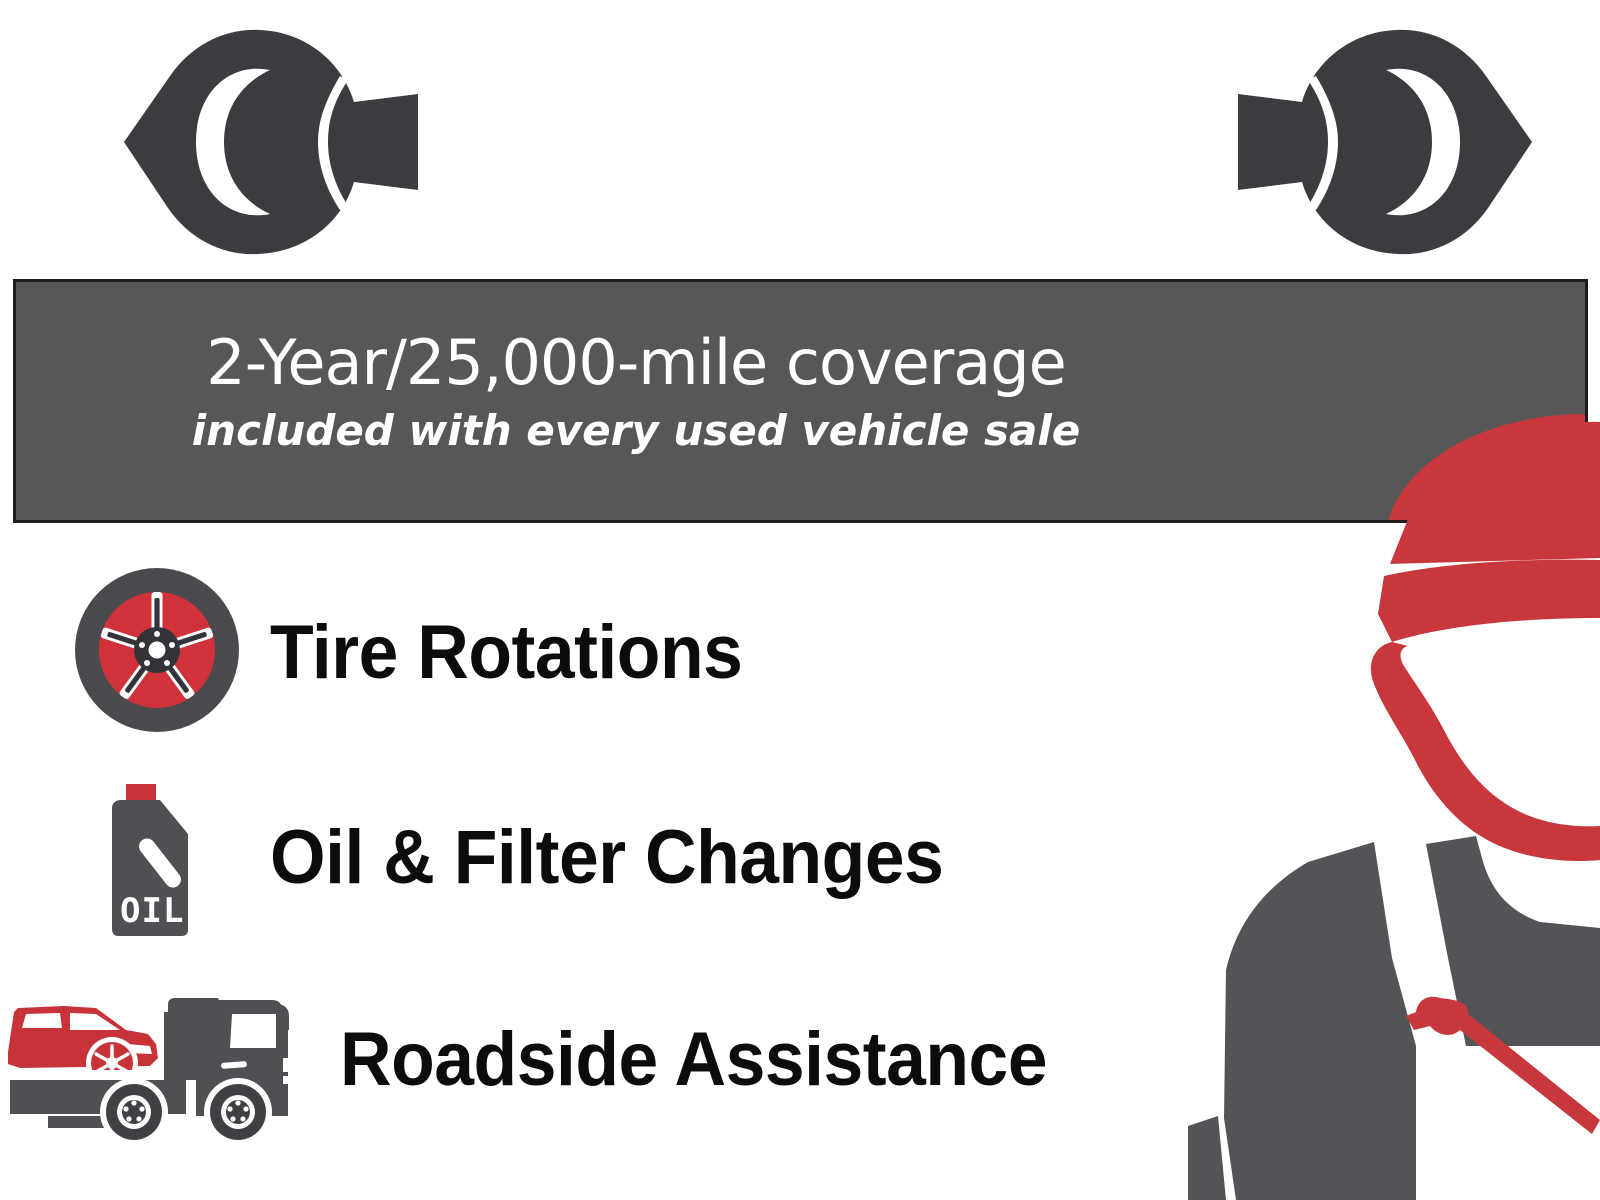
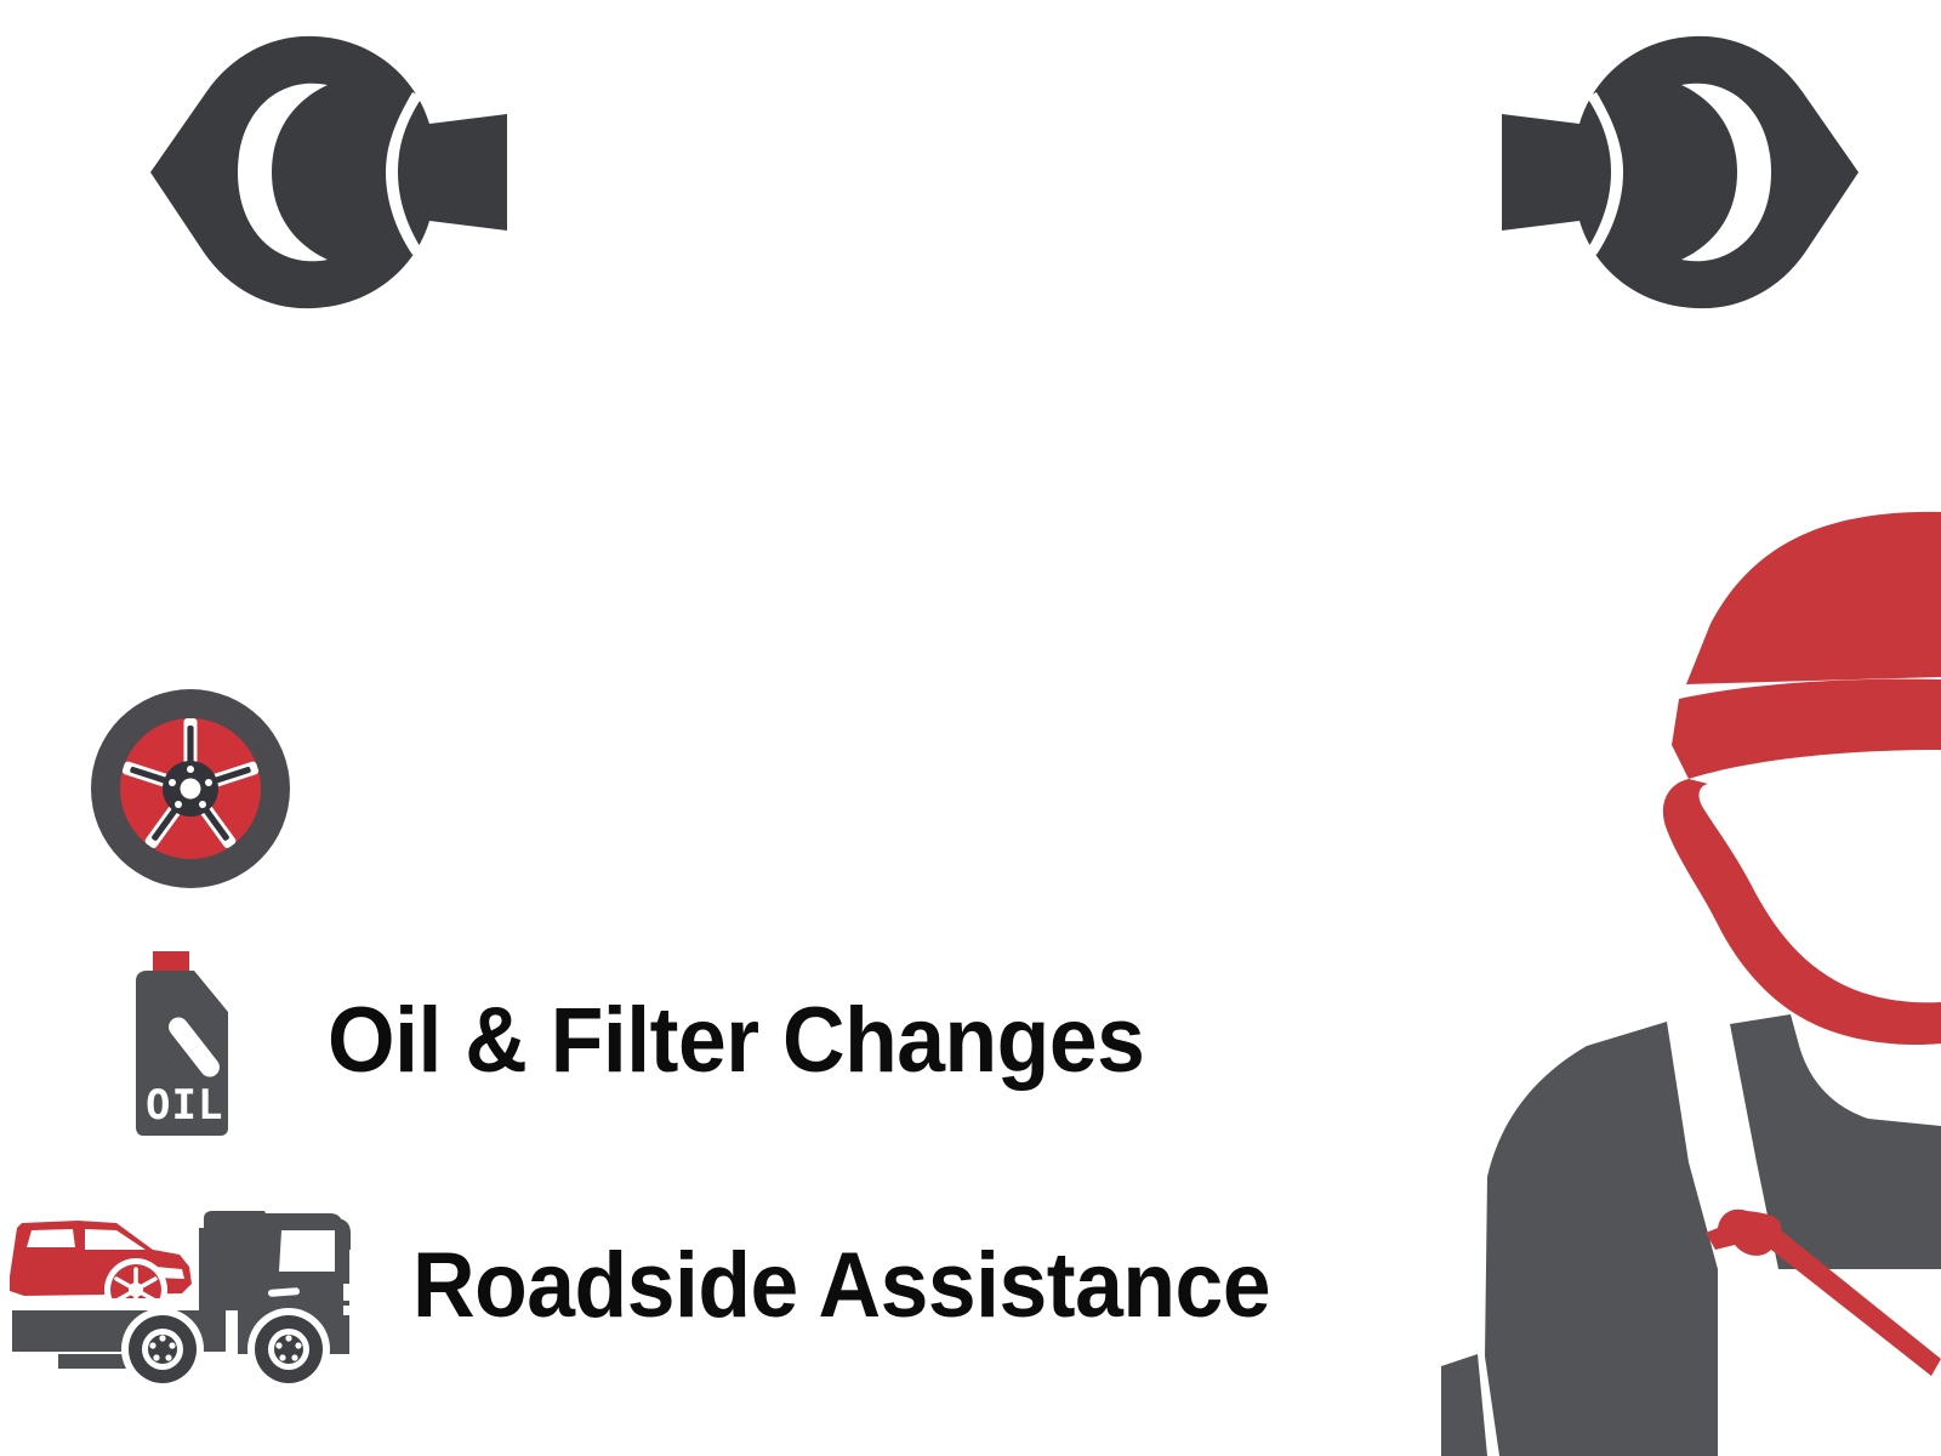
- 2-Year/25,000-mile coverage
- included with every used vehicle sale
- Tire Rotations
  OIL
  Oil & Filter Changes
  Roadside Assistance
